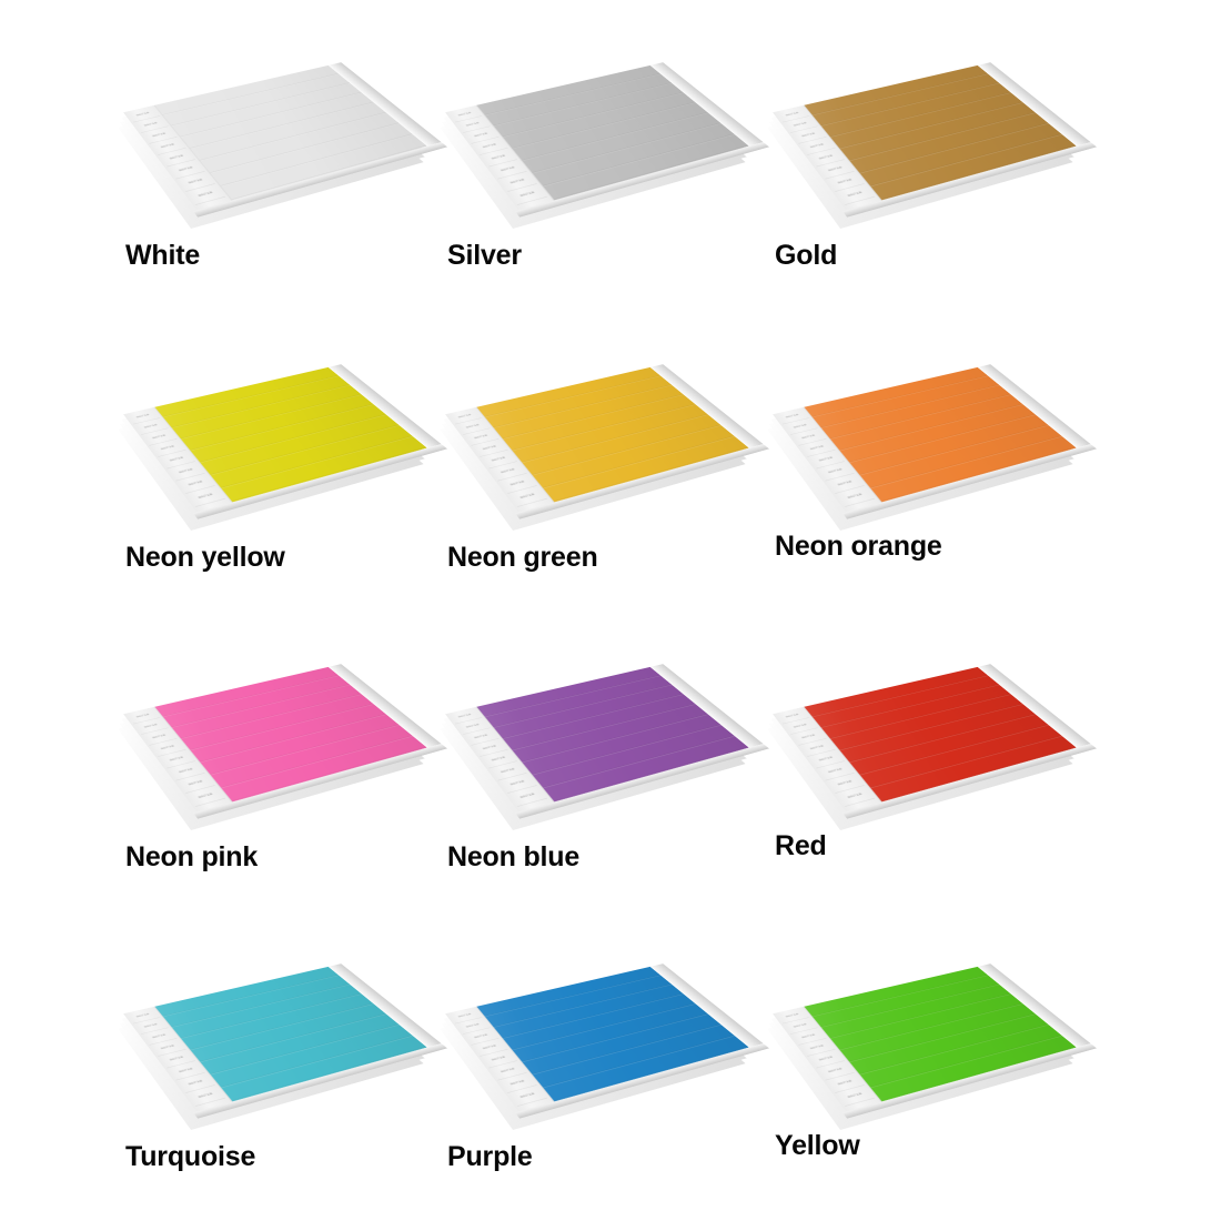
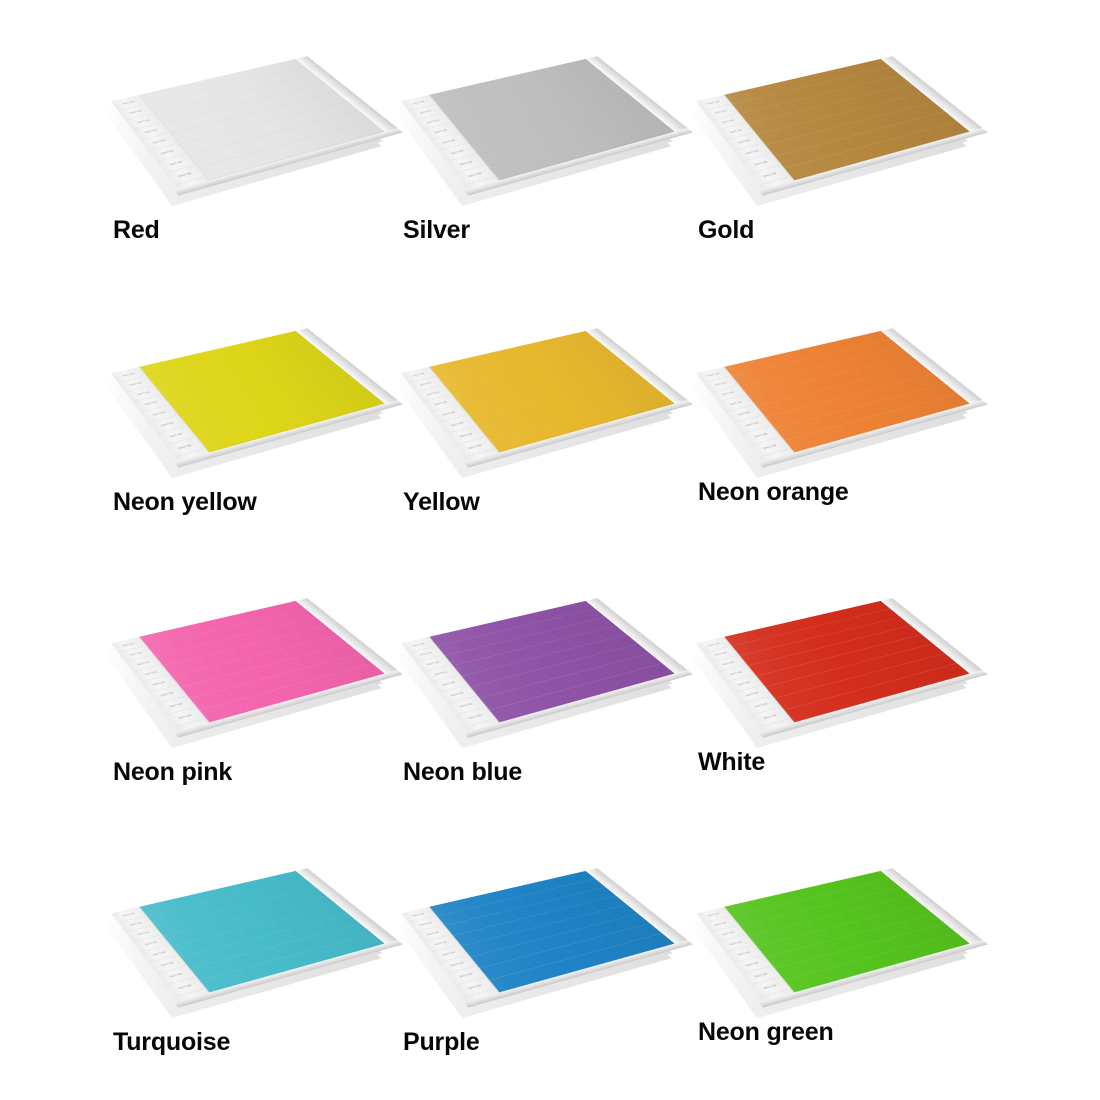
- White
+ Red
  Silver
  Gold
  Neon yellow
- Neon green
+ Yellow
  Neon orange
  Neon pink
  Neon blue
- Red
+ White
  Turquoise
  Purple
- Yellow
+ Neon green
